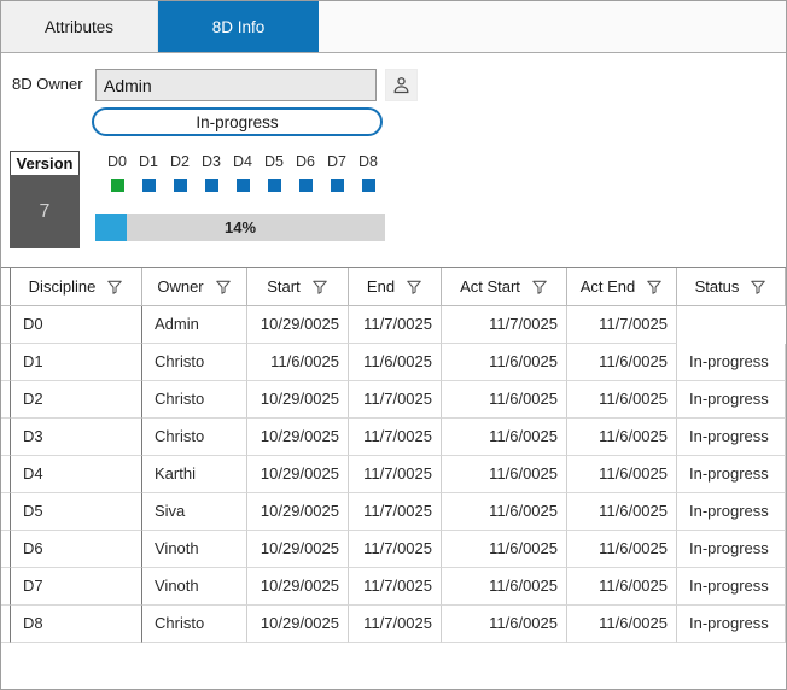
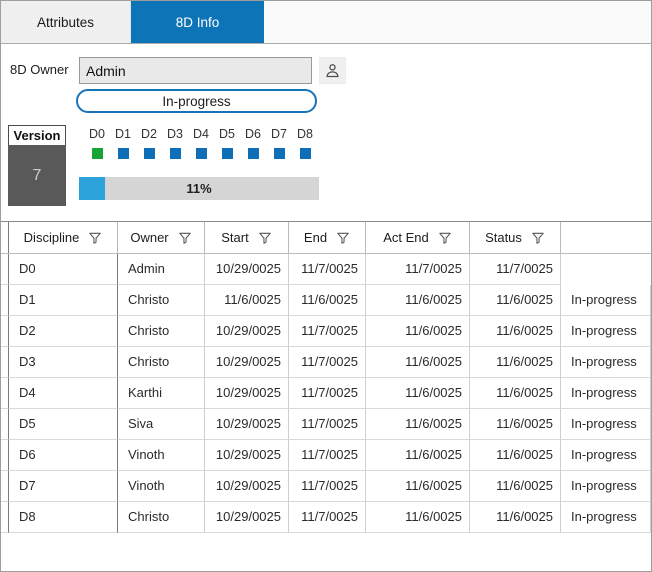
  Attributes
  8D Info
  8D Owner
  Admin
  In-progress
  Version
  7
  D0
  D1
  D2
  D3
  D4
  D5
  D6
  D7
  D8
- 14%
+ 11%
  Discipline
  Owner
  Start
  End
- Act Start
  Act End
  Status
  D0
  Admin
  10/29/0025
  11/7/0025
  11/7/0025
  11/7/0025
  D1
  Christo
  11/6/0025
  11/6/0025
  11/6/0025
  11/6/0025
  In-progress
  D2
  Christo
  10/29/0025
  11/7/0025
  11/6/0025
  11/6/0025
  In-progress
  D3
  Christo
  10/29/0025
  11/7/0025
  11/6/0025
  11/6/0025
  In-progress
  D4
  Karthi
  10/29/0025
  11/7/0025
  11/6/0025
  11/6/0025
  In-progress
  D5
  Siva
  10/29/0025
  11/7/0025
  11/6/0025
  11/6/0025
  In-progress
  D6
  Vinoth
  10/29/0025
  11/7/0025
  11/6/0025
  11/6/0025
  In-progress
  D7
  Vinoth
  10/29/0025
  11/7/0025
  11/6/0025
  11/6/0025
  In-progress
  D8
  Christo
  10/29/0025
  11/7/0025
  11/6/0025
  11/6/0025
  In-progress
